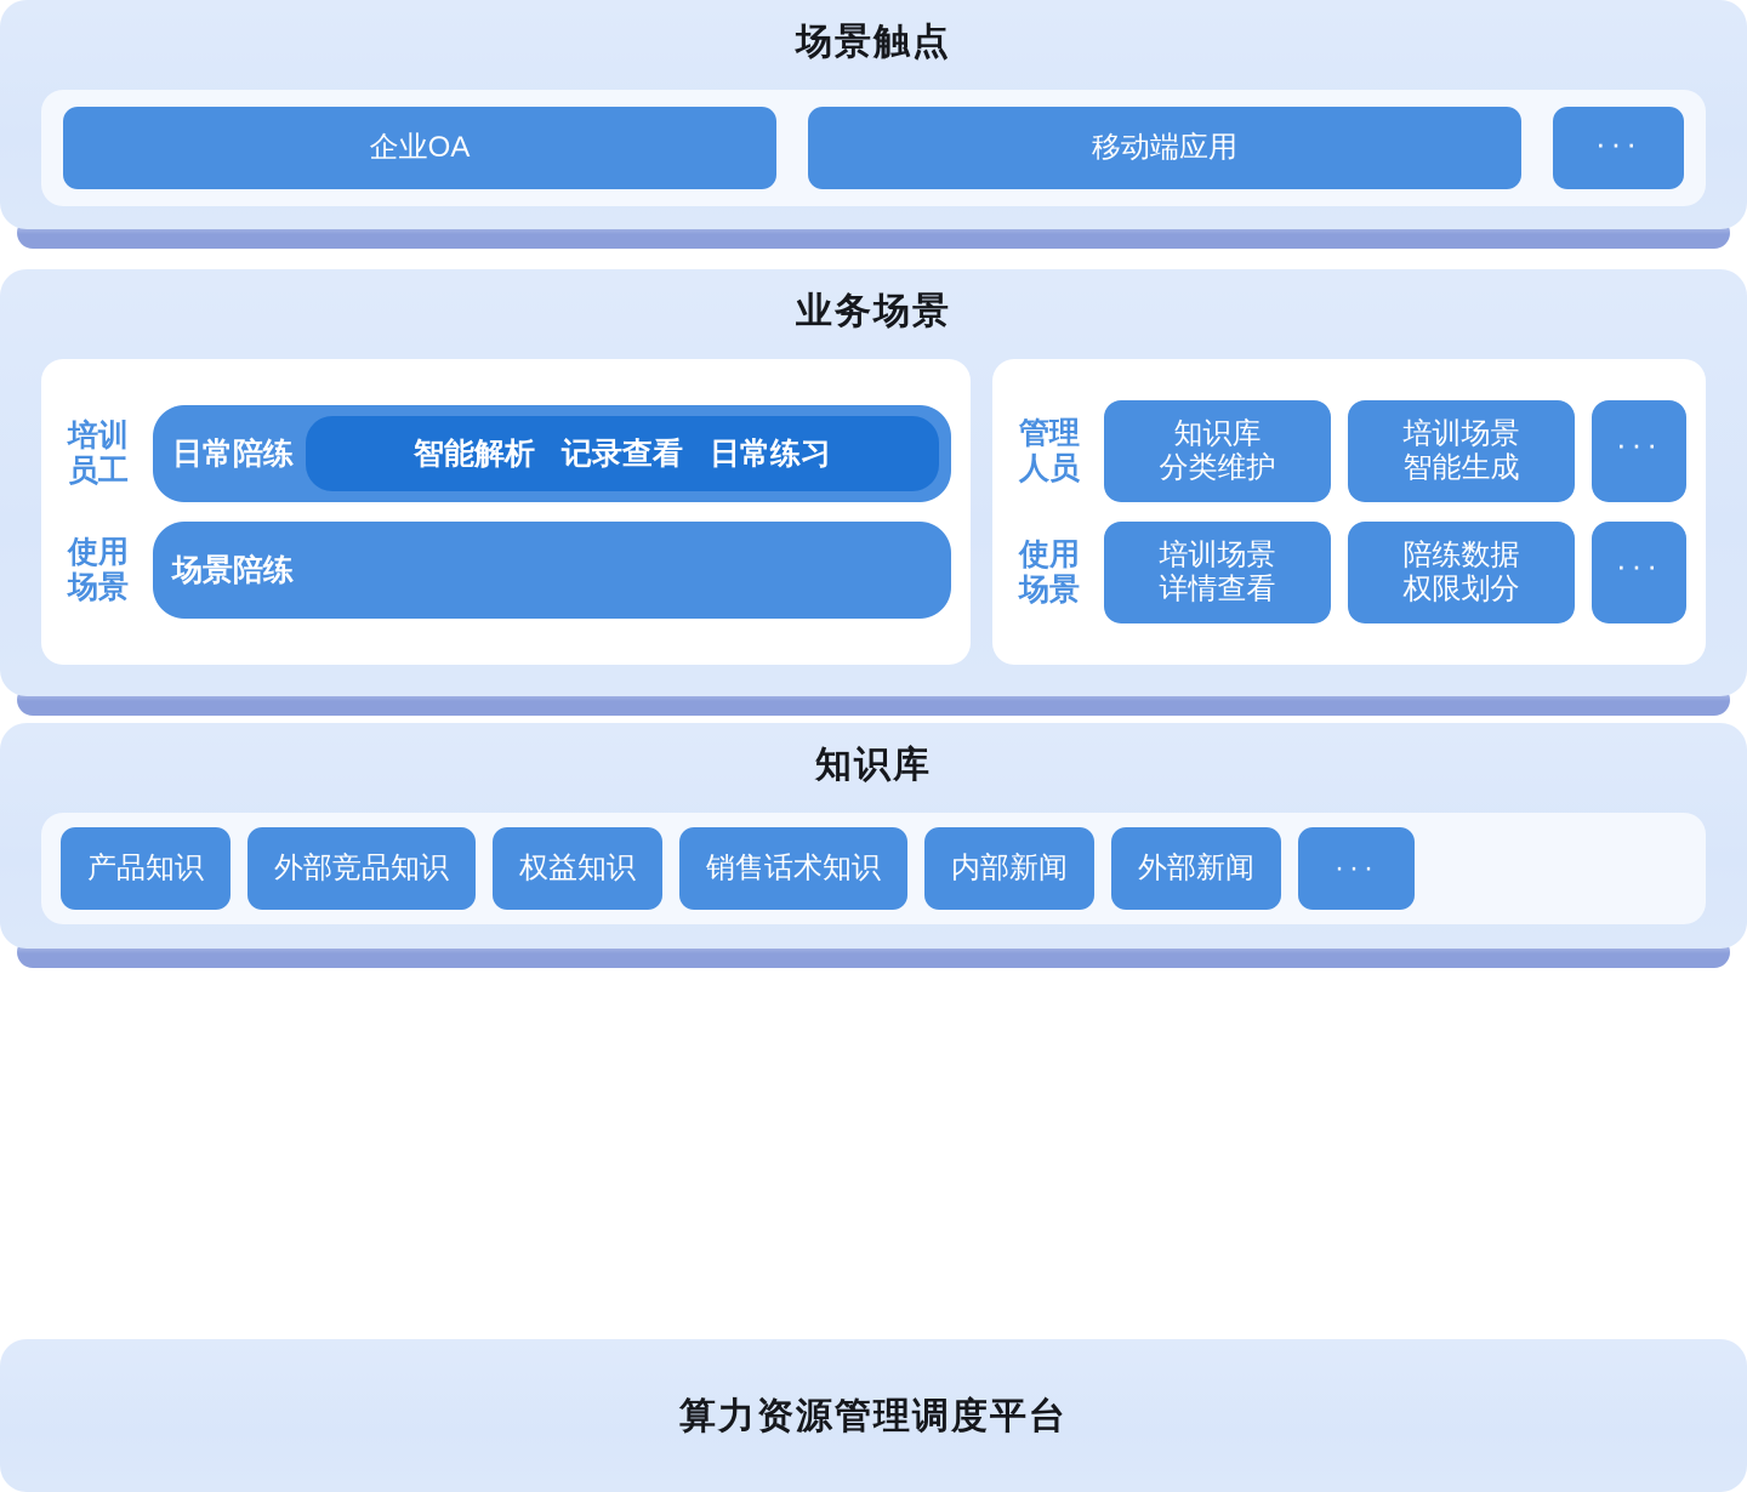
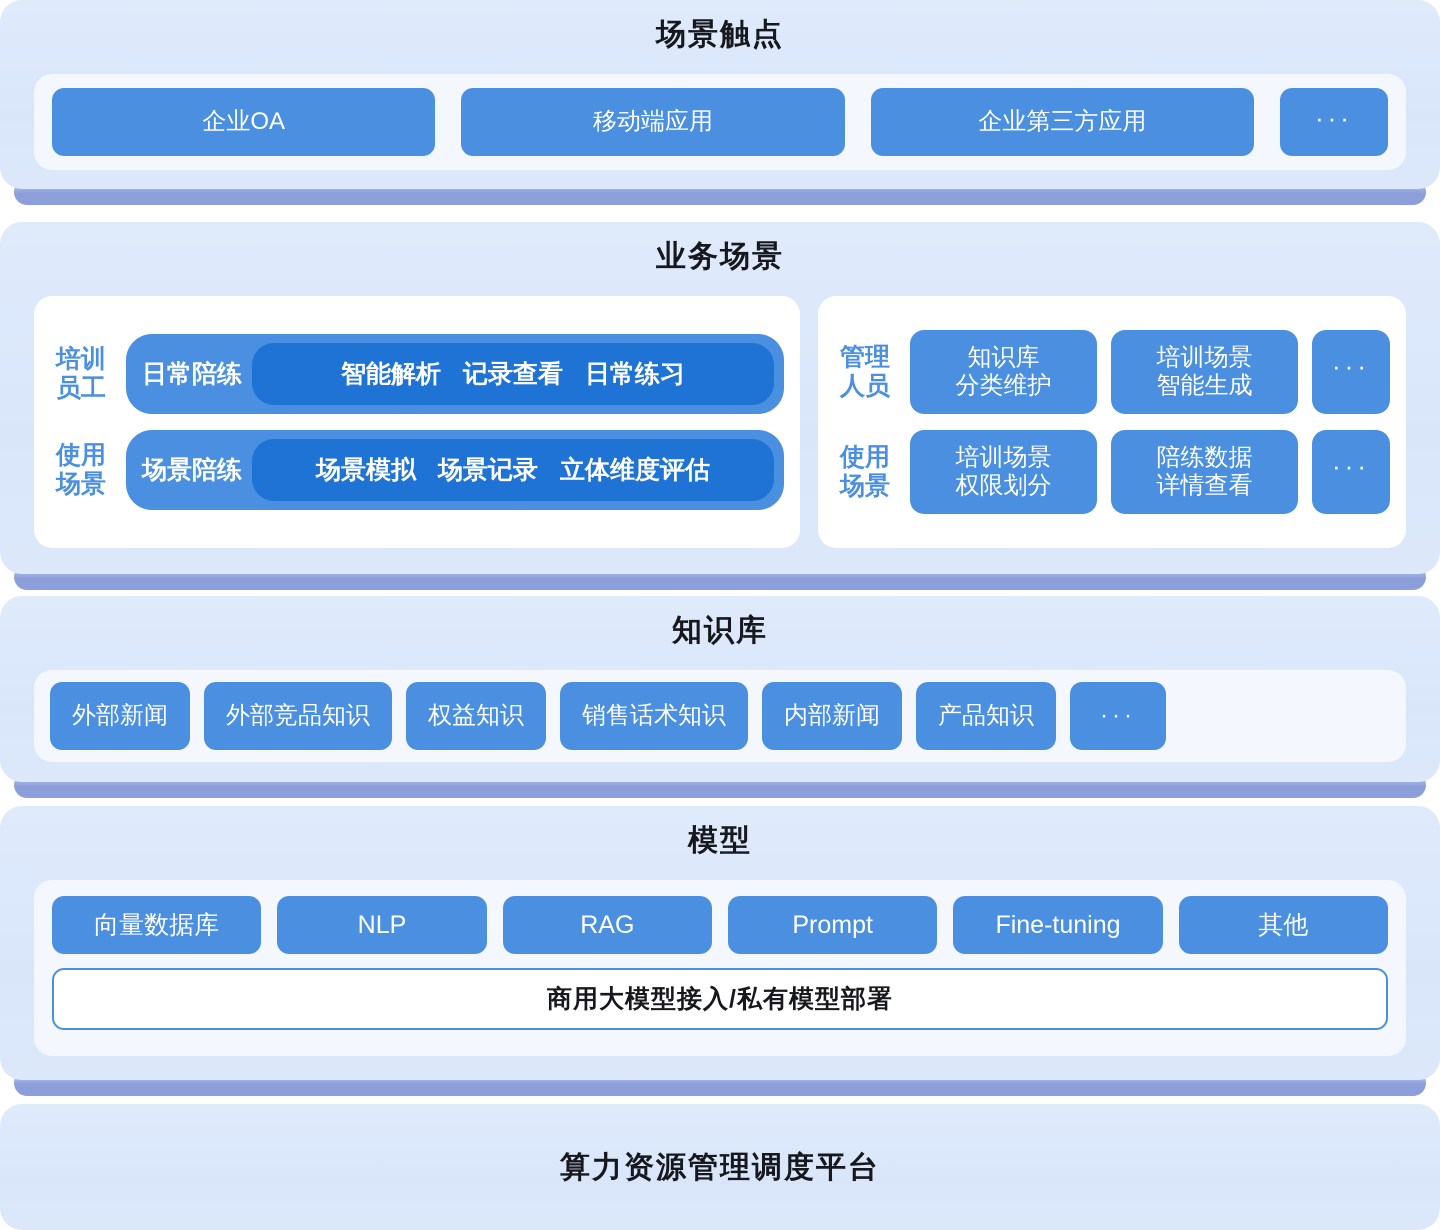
  场景触点
  企业OA
  移动端应用
+ 企业第三方应用
  ···
  业务场景
  培训
  员工
  日常陪练
  智能解析
  记录查看
  日常练习
  使用
  场景
  场景陪练
+ 场景模拟
+ 场景记录
+ 立体维度评估
  管理
  人员
  知识库
  分类维护
  培训场景
  智能生成
  ···
  使用
  场景
  培训场景
- 详情查看
+ 权限划分
  陪练数据
- 权限划分
+ 详情查看
  ···
  知识库
- 产品知识
+ 外部新闻
  外部竞品知识
  权益知识
  销售话术知识
  内部新闻
- 外部新闻
+ 产品知识
  ···
+ 模型
+ 向量数据库
+ NLP
+ RAG
+ Prompt
+ Fine-tuning
+ 其他
+ 商用大模型接入/私有模型部署
  算力资源管理调度平台
